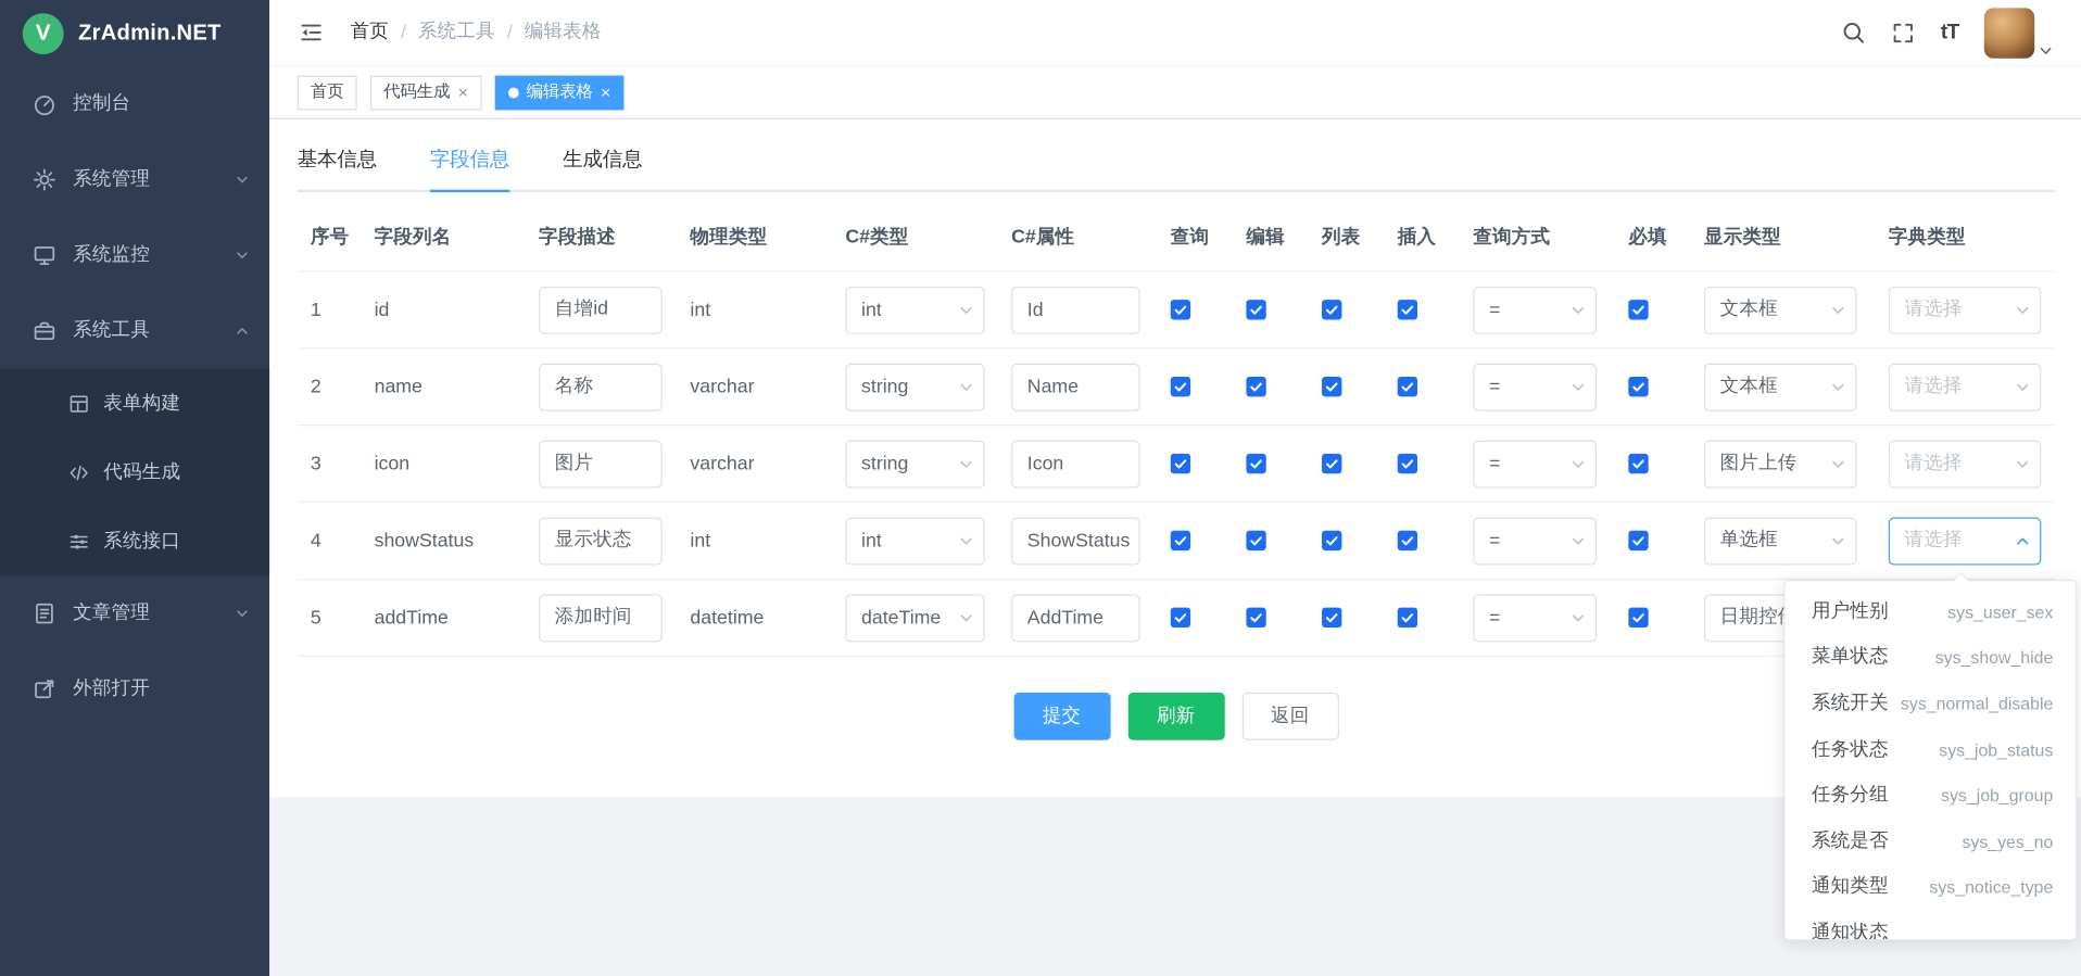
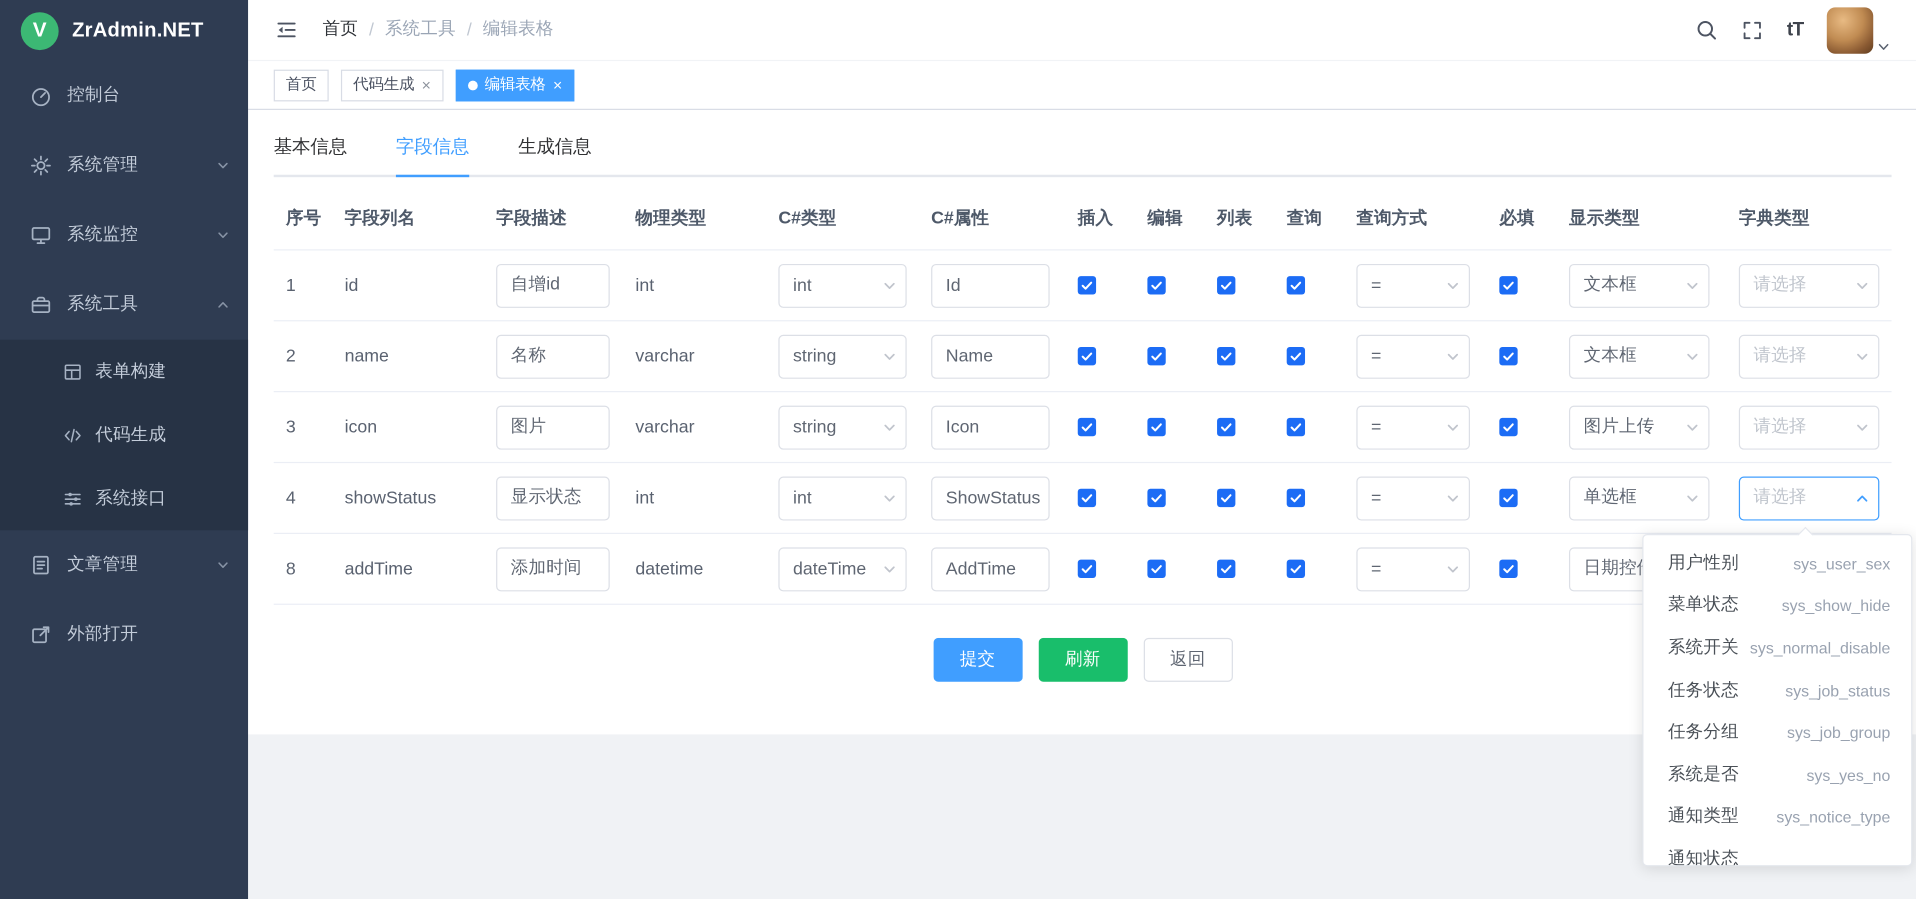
  V
  ZrAdmin.NET
  控制台
  系统管理
  系统监控
  系统工具
  表单构建
  代码生成
  系统接口
  文章管理
  外部打开
  首页
  /
  系统工具
  /
  编辑表格
  tT
  首页
  代码生成
  ×
  编辑表格
  ×
  基本信息
  字段信息
  生成信息
  序号
  字段列名
  字段描述
  物理类型
  C#类型
  C#属性
- 查询
+ 插入
  编辑
  列表
- 插入
+ 查询
  查询方式
  必填
  显示类型
  字典类型
  1
  id
  自增id
  int
  int
  Id
  =
  文本框
  请选择
  2
  name
  名称
  varchar
  string
  Name
  =
  文本框
  请选择
  3
  icon
  图片
  varchar
  string
  Icon
  =
  图片上传
  请选择
  4
  showStatus
  显示状态
  int
  int
  ShowStatus
  =
  单选框
  请选择
- 5
+ 8
  addTime
  添加时间
  datetime
  dateTime
  AddTime
  =
  日期控
  提交
  刷新
  返回
  用户性别
  sys_user_sex
  菜单状态
  sys_show_hide
  系统开关
  sys_normal_disable
  任务状态
  sys_job_status
  任务分组
  sys_job_group
  系统是否
  sys_yes_no
  通知类型
  sys_notice_type
  通知状态
